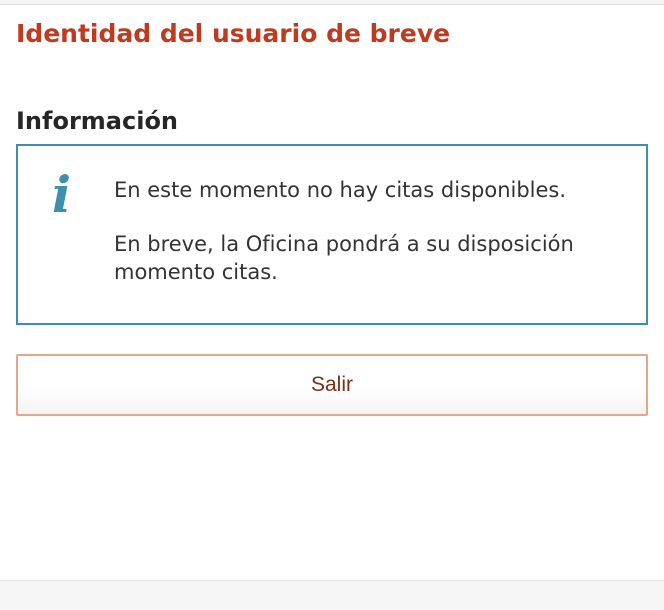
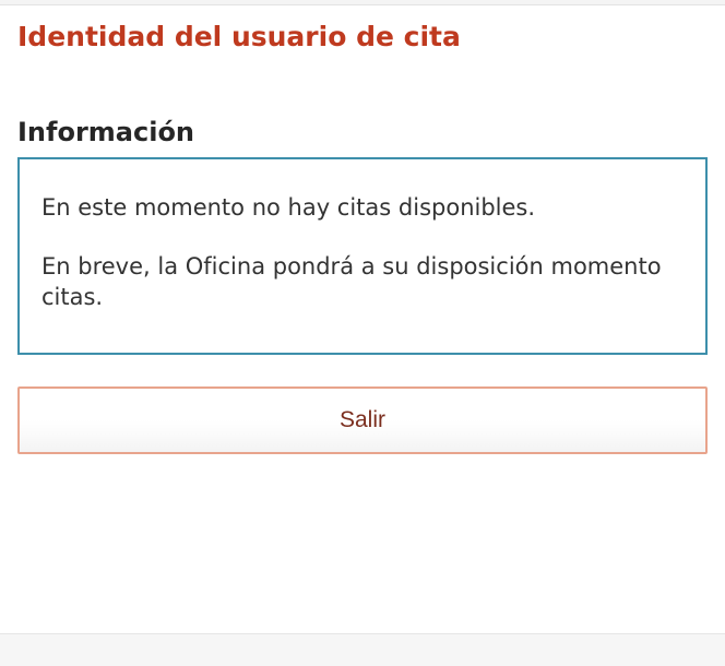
- Identidad del usuario de breve
+ Identidad del usuario de cita
  Información
- i
  En este momento no hay citas disponibles.
  En breve, la Oficina pondrá a su disposición momento citas.
  Salir
